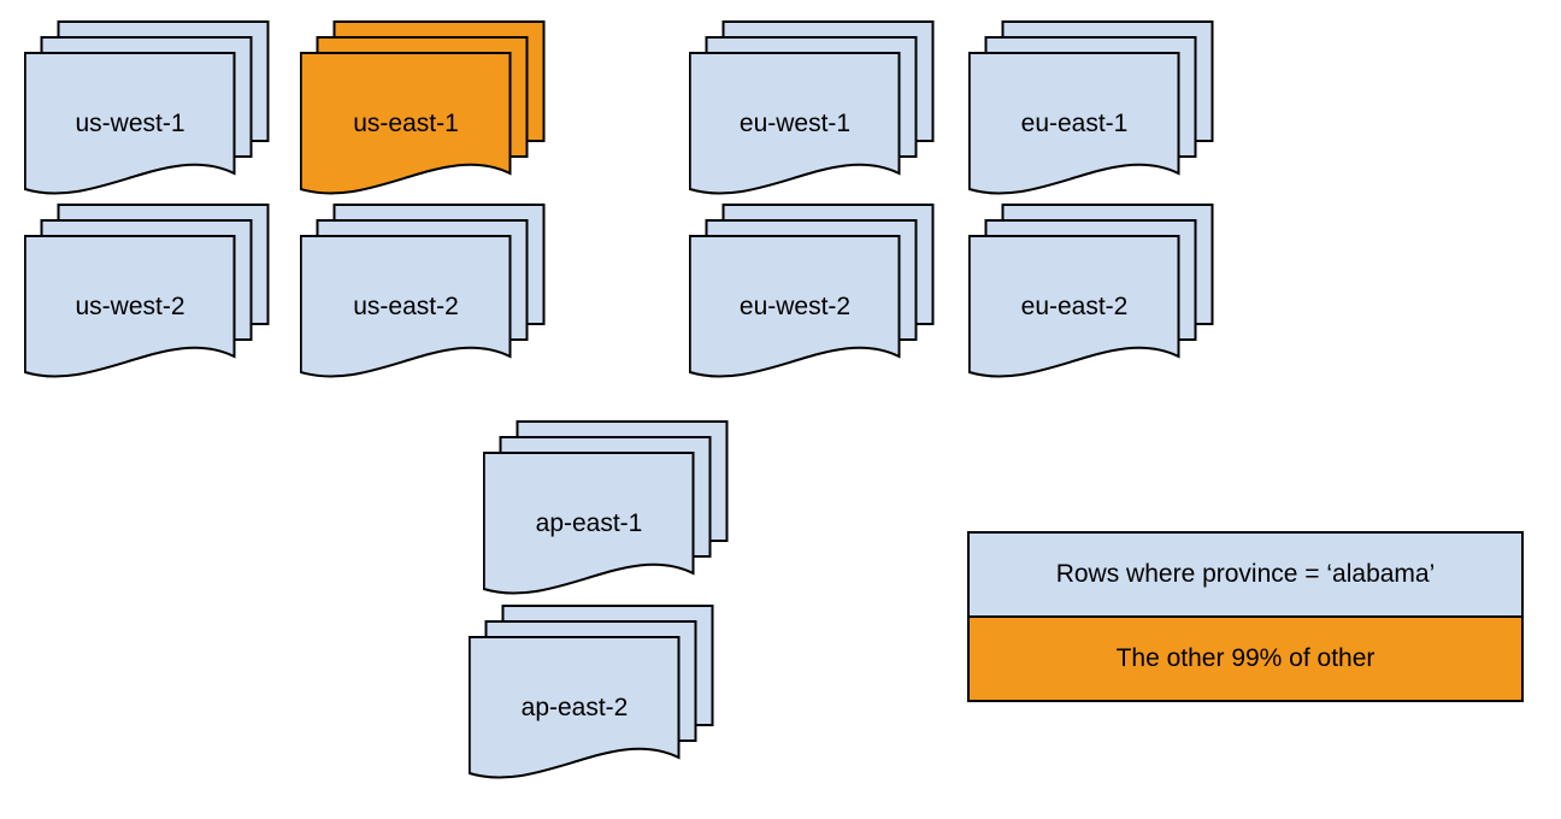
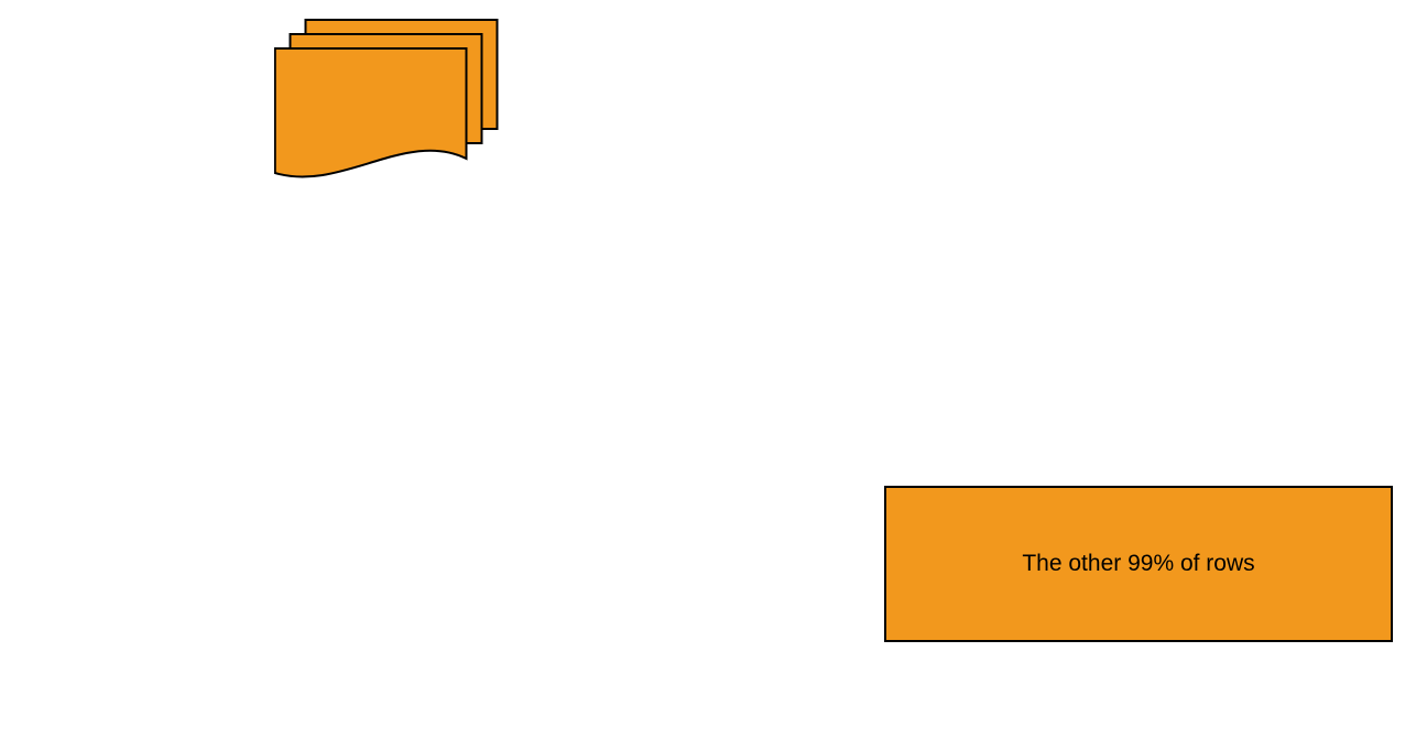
- us-west-1
- us-east-1
- eu-west-1
- eu-east-1
- us-west-2
- us-east-2
- eu-west-2
- eu-east-2
- ap-east-1
- ap-east-2
- Rows where province = ‘alabama’
- The other 99% of other
+ The other 99% of rows
